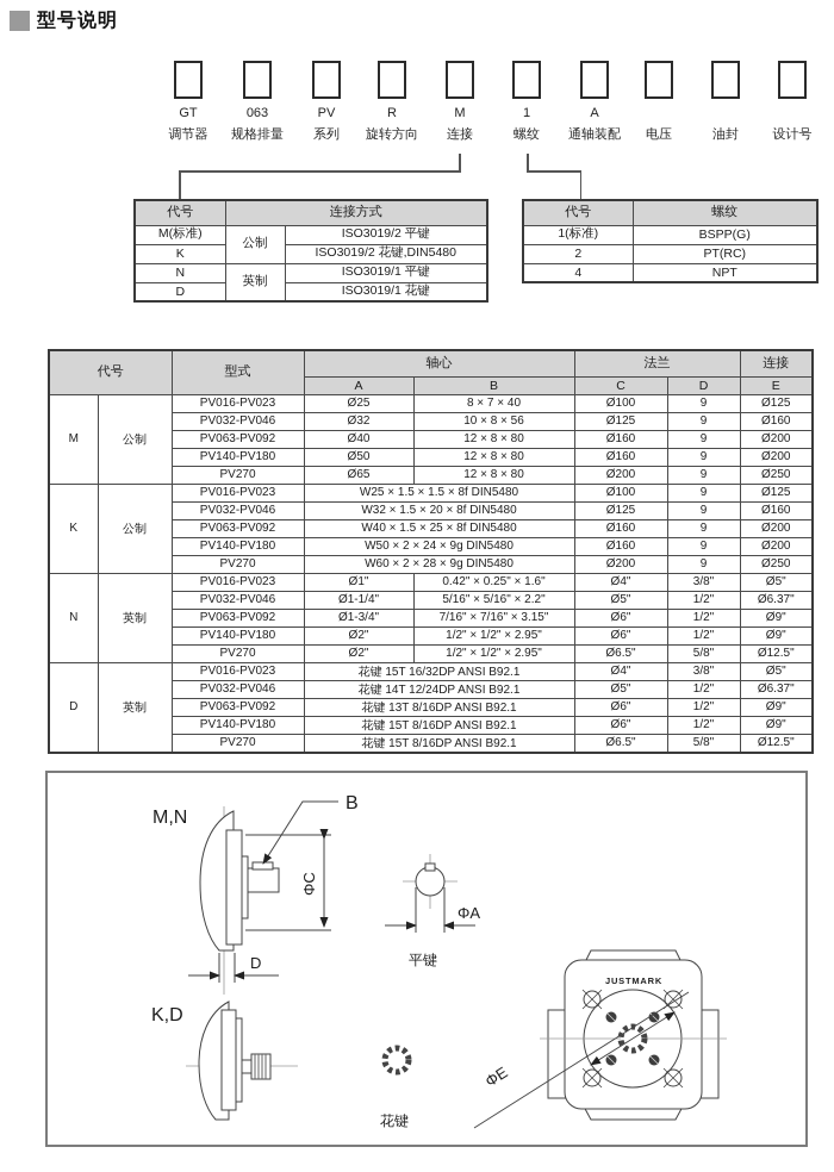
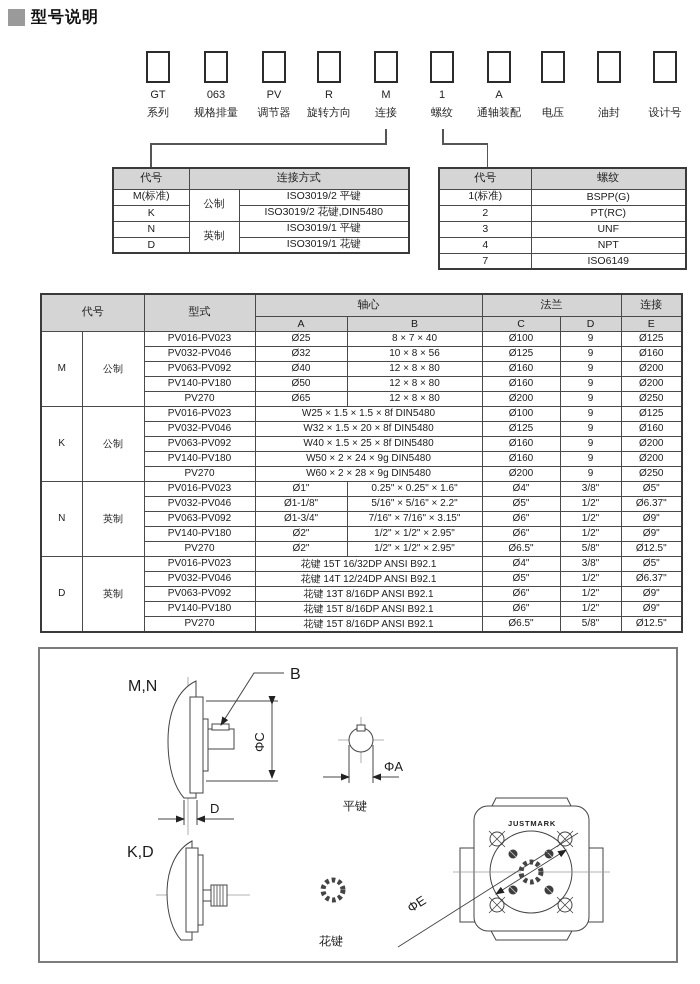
  型号说明
  GT
- 调节器
+ 系列
  063
  规格排量
  PV
- 系列
+ 调节器
  R
  旋转方向
  M
  连接
  1
  螺纹
  A
  通轴装配
  电压
  油封
  设计号
  代号	连接方式
  M(标准)	公制	ISO3019/2 平键
  K	ISO3019/2 花键,DIN5480
  N	英制	ISO3019/1 平键
  D	ISO3019/1 花键
  代号	螺纹
  1(标准)	BSPP(G)
  2	PT(RC)
+ 3	UNF
  4	NPT
+ 7	ISO6149
  代号	型式	轴心	法兰	连接
  A	B	C	D	E
  M	公制	PV016-PV023	Ø25	8 × 7 × 40	Ø100	9	Ø125
  PV032-PV046	Ø32	10 × 8 × 56	Ø125	9	Ø160
  PV063-PV092	Ø40	12 × 8 × 80	Ø160	9	Ø200
  PV140-PV180	Ø50	12 × 8 × 80	Ø160	9	Ø200
  PV270	Ø65	12 × 8 × 80	Ø200	9	Ø250
  K	公制	PV016-PV023	W25 × 1.5 × 1.5 × 8f DIN5480	Ø100	9	Ø125
  PV032-PV046	W32 × 1.5 × 20 × 8f DIN5480	Ø125	9	Ø160
  PV063-PV092	W40 × 1.5 × 25 × 8f DIN5480	Ø160	9	Ø200
  PV140-PV180	W50 × 2 × 24 × 9g DIN5480	Ø160	9	Ø200
  PV270	W60 × 2 × 28 × 9g DIN5480	Ø200	9	Ø250
- N	英制	PV016-PV023	Ø1"	0.42" × 0.25" × 1.6"	Ø4"	3/8"	Ø5"
+ N	英制	PV016-PV023	Ø1"	0.25" × 0.25" × 1.6"	Ø4"	3/8"	Ø5"
- PV032-PV046	Ø1-1/4"	5/16" × 5/16" × 2.2"	Ø5"	1/2"	Ø6.37"
+ PV032-PV046	Ø1-1/8"	5/16" × 5/16" × 2.2"	Ø5"	1/2"	Ø6.37"
  PV063-PV092	Ø1-3/4"	7/16" × 7/16" × 3.15"	Ø6"	1/2"	Ø9"
  PV140-PV180	Ø2"	1/2" × 1/2" × 2.95"	Ø6"	1/2"	Ø9"
  PV270	Ø2"	1/2" × 1/2" × 2.95"	Ø6.5"	5/8"	Ø12.5"
  D	英制	PV016-PV023	花键 15T 16/32DP ANSI B92.1	Ø4"	3/8"	Ø5"
  PV032-PV046	花键 14T 12/24DP ANSI B92.1	Ø5"	1/2"	Ø6.37"
  PV063-PV092	花键 13T 8/16DP ANSI B92.1	Ø6"	1/2"	Ø9"
  PV140-PV180	花键 15T 8/16DP ANSI B92.1	Ø6"	1/2"	Ø9"
  PV270	花键 15T 8/16DP ANSI B92.1	Ø6.5"	5/8"	Ø12.5"
  M,N
  B
  D
  ΦA
  平键
  K,D
  花键
  JUSTMARK
